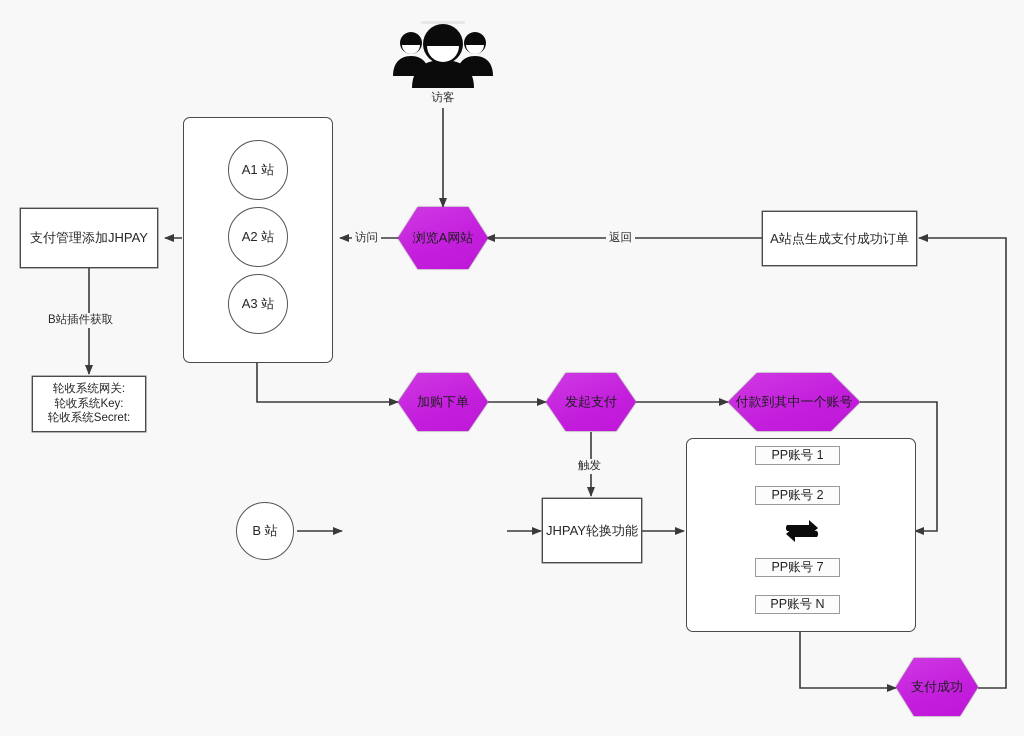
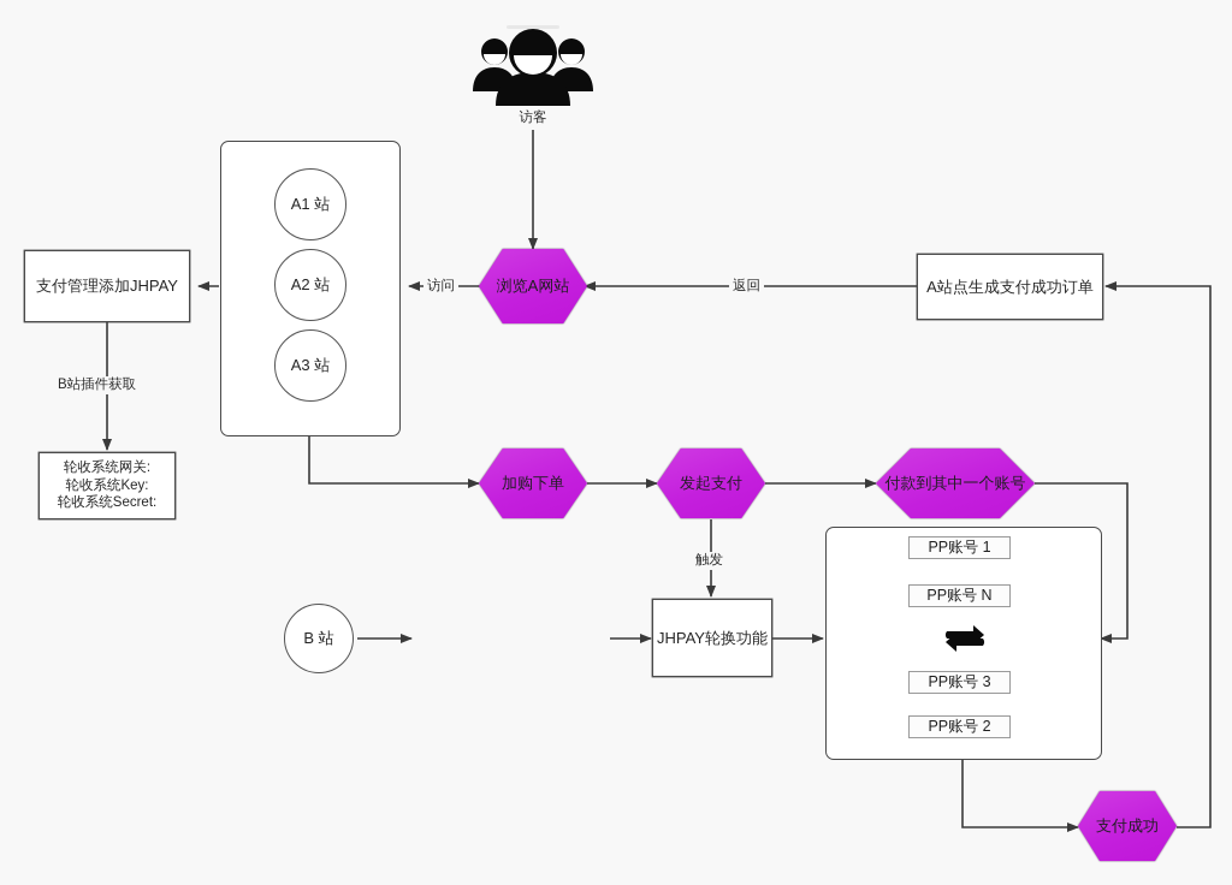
  访客
  支付管理添加JHPAY
  B站插件获取
  轮收系统网关:
  轮收系统Key:
  轮收系统Secret:
  A1 站
  A2 站
  A3 站
  浏览A网站
  访问
  返回
  A站点生成支付成功订单
  加购下单
  发起支付
  付款到其中一个账号
  触发
  B 站
  JHPAY轮换功能
  PP账号 1
- PP账号 2
+ PP账号 N
- PP账号 7
+ PP账号 3
- PP账号 N
+ PP账号 2
  支付成功
